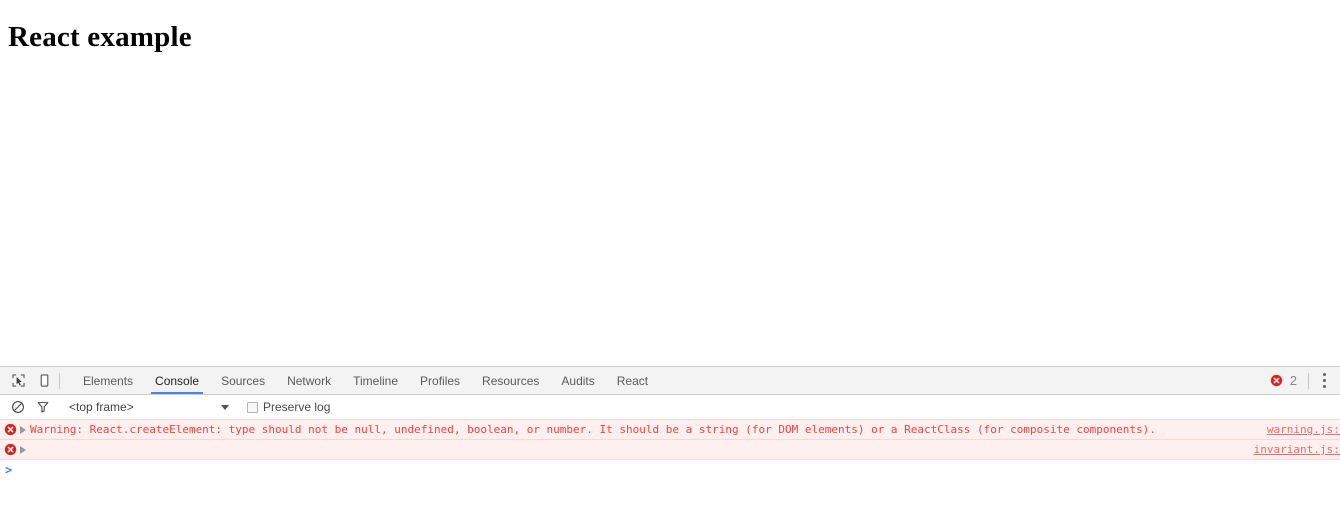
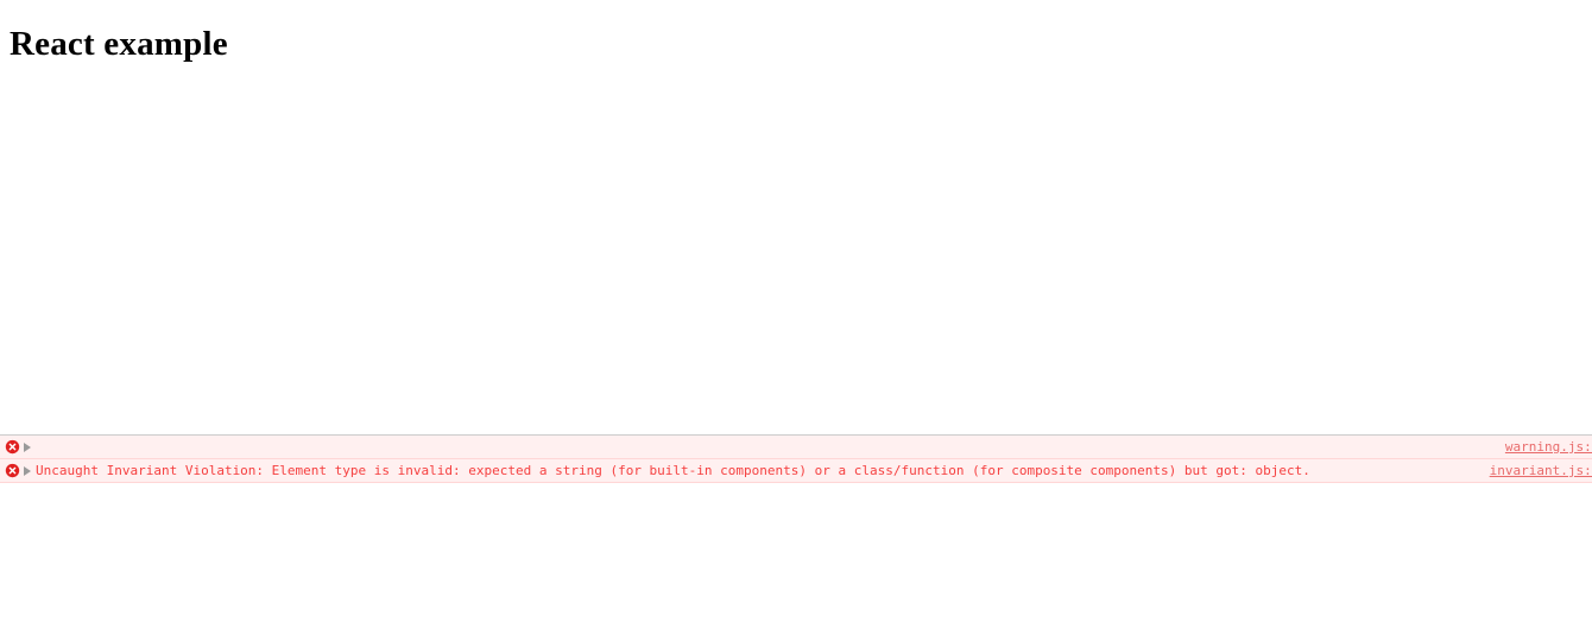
  React example
- Elements
- Console
- Sources
- Network
- Timeline
- Profiles
- Resources
- Audits
- React
- 2
- <top frame>
- Preserve log
- Warning: React.createElement: type should not be null, undefined, boolean, or number. It should be a string (for DOM elements) or a ReactClass (for composite components).
  warning.js:
+ Uncaught Invariant Violation: Element type is invalid: expected a string (for built-in components) or a class/function (for composite components) but got: object.
  invariant.js:
- >
